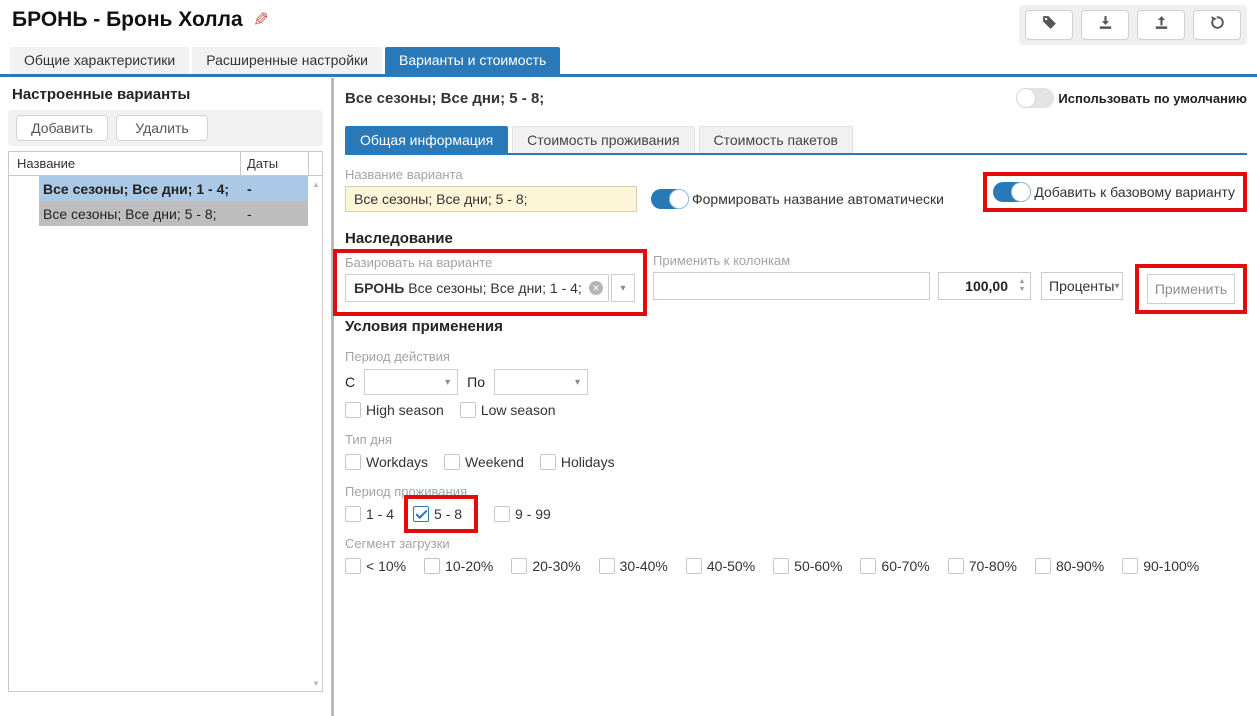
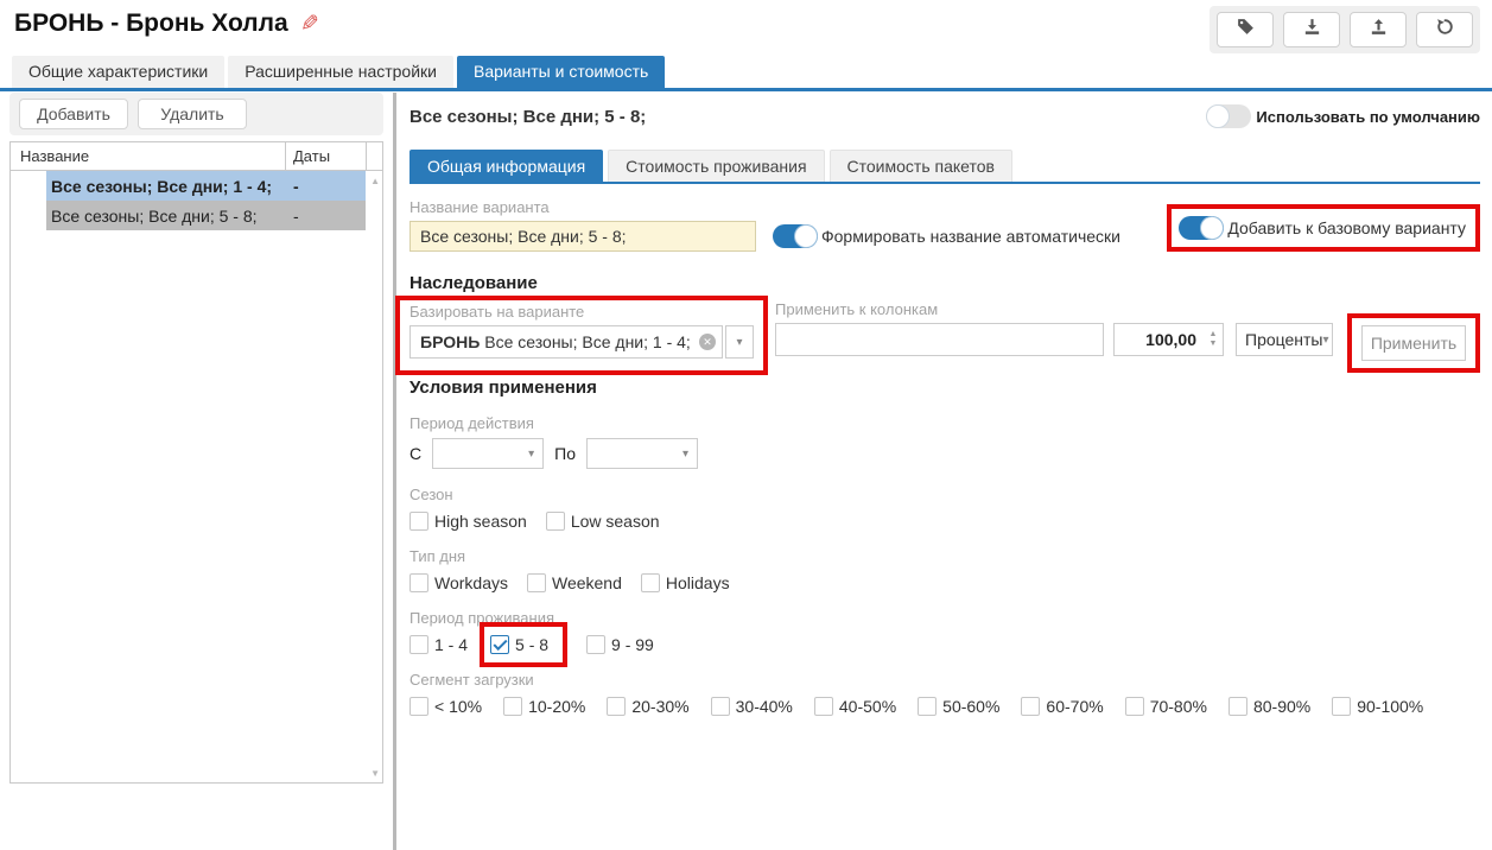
  БРОНЬ - Бронь Холла
  Общие характеристики
  Расширенные настройки
  Варианты и стоимость
- Настроенные варианты
  Добавить
  Удалить
  Название
  Даты
  Все сезоны; Все дни; 1 - 4;
  -
  Все сезоны; Все дни; 5 - 8;
  -
  ▲
  ▼
  Все сезоны; Все дни; 5 - 8;
  Использовать по умолчанию
  Общая информация
  Стоимость проживания
  Стоимость пакетов
  Название варианта
  Все сезоны; Все дни; 5 - 8;
  Формировать название автоматически
  Добавить к базовому варианту
  Наследование
  Базировать на варианте
  БРОНЬ
  Все сезоны; Все дни; 1 - 4;
  ✕
  ▾
  Применить к колонкам
  100,00
  Проценты
  ▾
  Применить
  Условия применения
  Период действия
  С
  ▾
  По
  ▾
+ Сезон
  High season
  Low season
  Тип дня
  Workdays
  Weekend
  Holidays
  Период проживания
  1 - 4
  5 - 8
  9 - 99
  Сегмент загрузки
  < 10%
  10-20%
  20-30%
  30-40%
  40-50%
  50-60%
  60-70%
  70-80%
  80-90%
  90-100%
